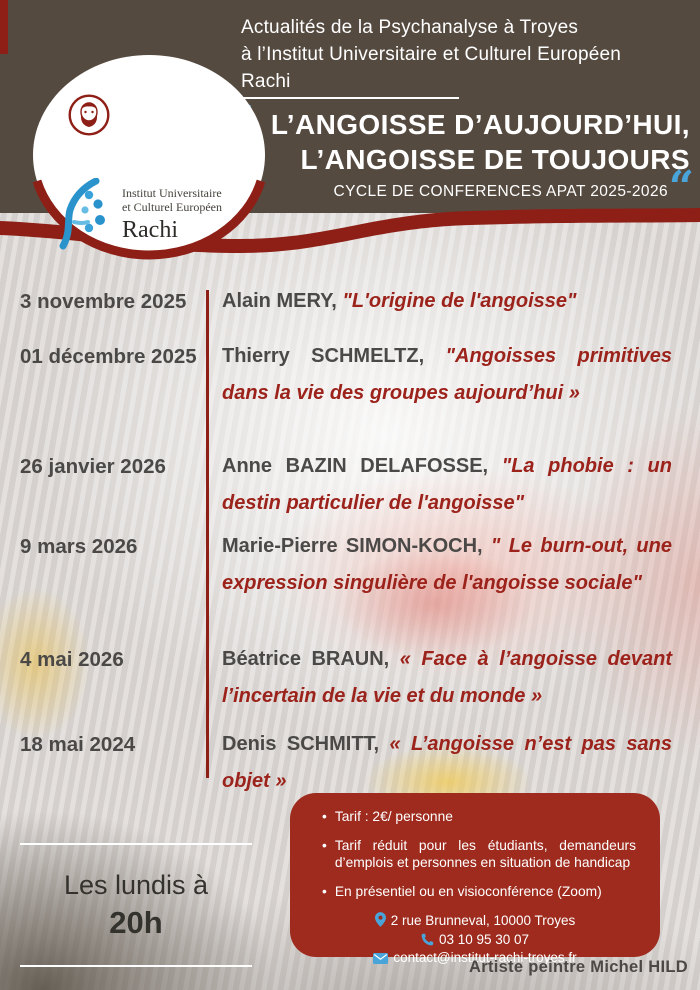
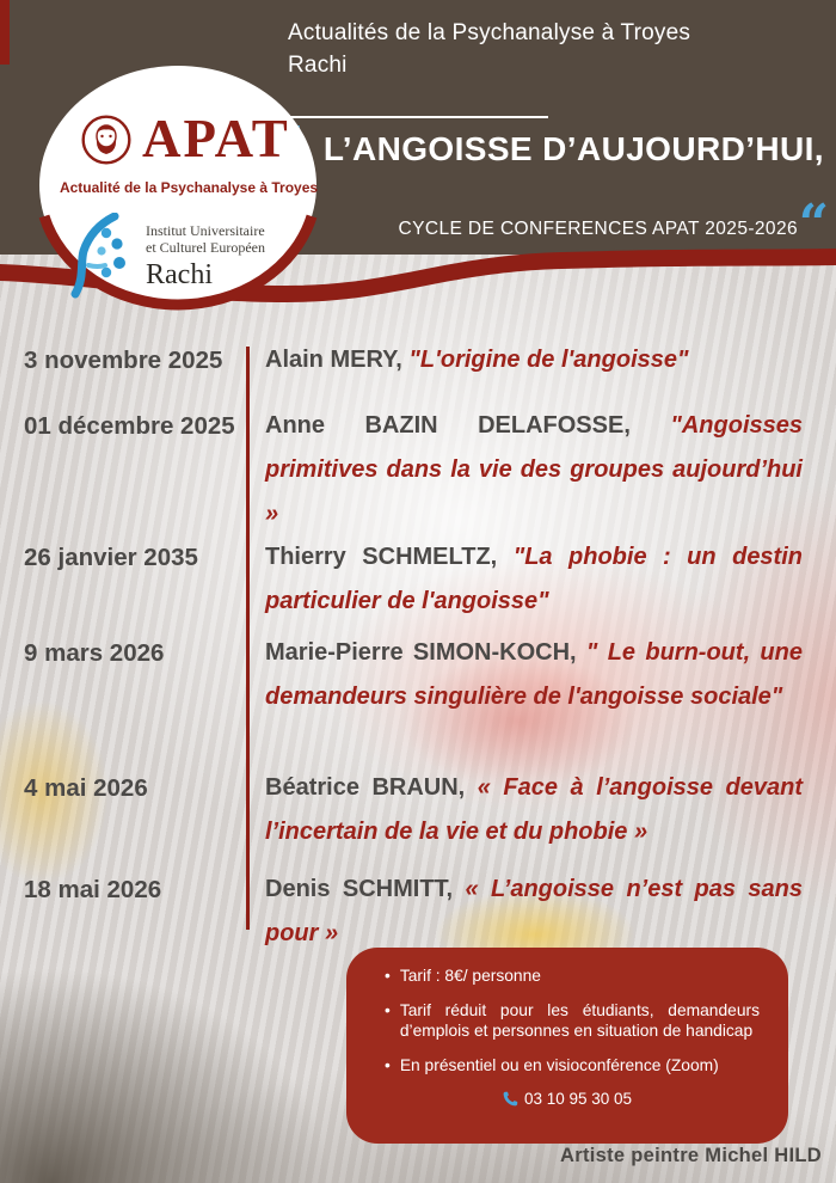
  Actualités de la Psychanalyse à Troyes
- à l’Institut Universitaire et Culturel Européen
  Rachi
  L’ANGOISSE D’AUJOURD’HUI,
- L’ANGOISSE DE TOUJOURS
  CYCLE DE CONFERENCES APAT 2025-2026
  “
+ APAT
+ Actualité de la Psychanalyse à Troyes
  Institut Universitaire
  et Culturel Européen
  Rachi
  3 novembre 2025
  Alain MERY, "L'origine de l'angoisse"
  01 décembre 2025
- Thierry SCHMELTZ, "Angoisses primitives dans la vie des groupes aujourd’hui »
+ Anne BAZIN DELAFOSSE, "Angoisses primitives dans la vie des groupes aujourd’hui »
- 26 janvier 2026
+ 26 janvier 2035
- Anne BAZIN DELAFOSSE, "La phobie : un destin particulier de l'angoisse"
+ Thierry SCHMELTZ, "La phobie : un destin particulier de l'angoisse"
  9 mars 2026
- Marie-Pierre SIMON-KOCH, " Le burn-out, une expression singulière de l'angoisse sociale"
+ Marie-Pierre SIMON-KOCH, " Le burn-out, une demandeurs singulière de l'angoisse sociale"
  4 mai 2026
- Béatrice BRAUN, « Face à l’angoisse devant l’incertain de la vie et du monde »
+ Béatrice BRAUN, « Face à l’angoisse devant l’incertain de la vie et du phobie »
- 18 mai 2024
+ 18 mai 2026
- Denis SCHMITT, « L’angoisse n’est pas sans objet »
+ Denis SCHMITT, « L’angoisse n’est pas sans pour »
  •
- Tarif : 2€/ personne
+ Tarif : 8€/ personne
  •
  Tarif réduit pour les étudiants, demandeurs d’emplois et personnes en situation de handicap
  •
  En présentiel ou en visioconférence (Zoom)
- 2 rue Brunneval, 10000 Troyes
- 03 10 95 30 07
+ 03 10 95 30 05
- contact@institut-rachi-troyes.fr
- Les lundis à
- 20h
  Artiste peintre Michel HILD
